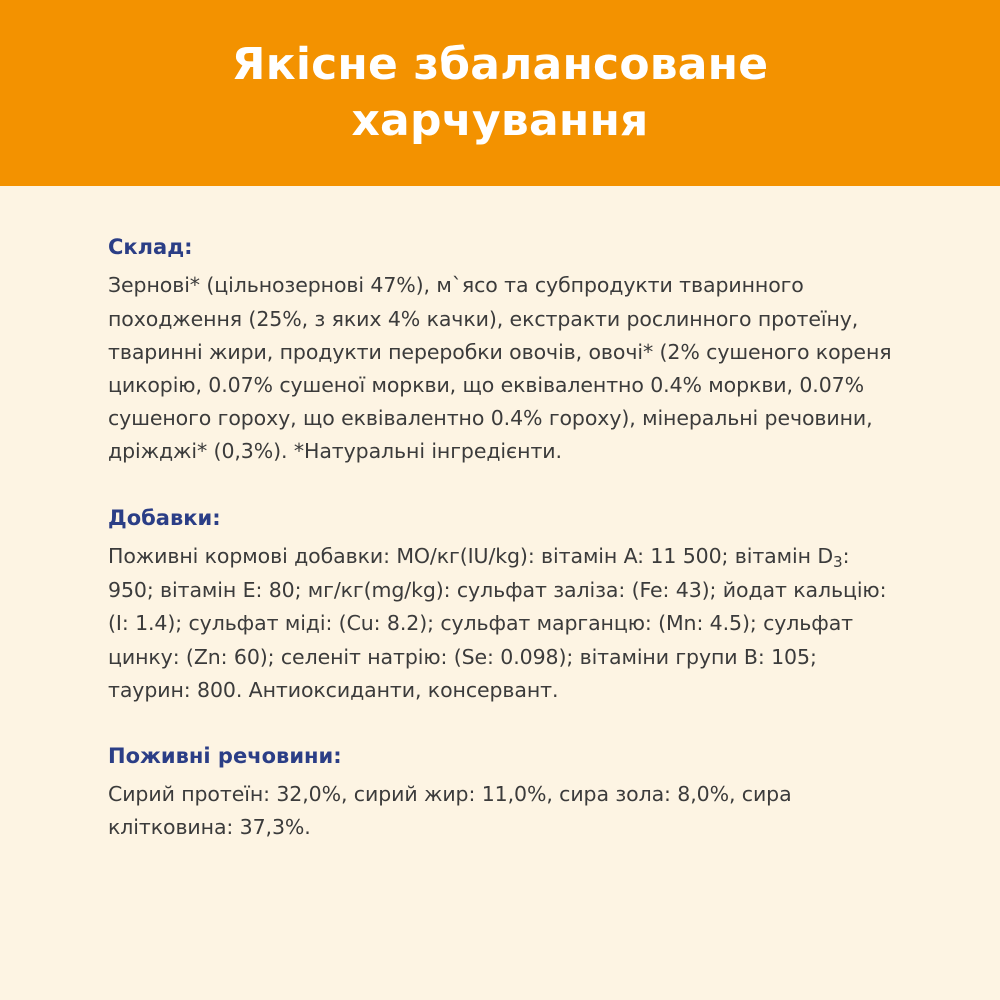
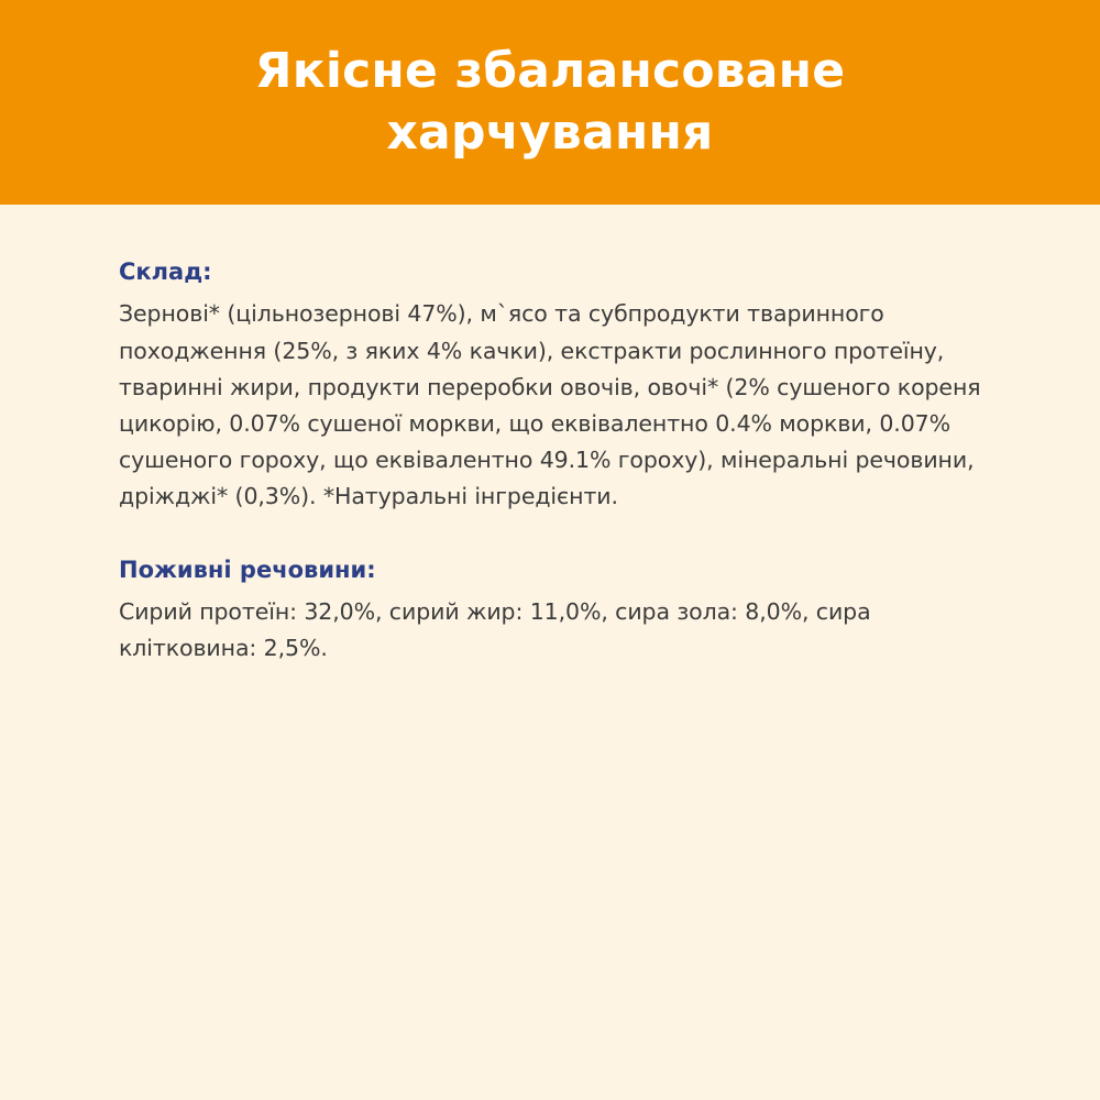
  Якісне збалансоване харчування
  Склад:
- Зернові* (цільнозернові 47%), м`ясо та субпродукти тваринного походження (25%, з яких 4% качки), екстракти рослинного протеїну, тваринні жири, продукти переробки овочів, овочі* (2% сушеного кореня цикорію, 0.07% сушеної моркви, що еквівалентно 0.4% моркви, 0.07% сушеного гороху, що еквівалентно 0.4% гороху), мінеральні речовини, дріжджі* (0,3%). *Натуральні інгредієнти.
+ Зернові* (цільнозернові 47%), м`ясо та субпродукти тваринного походження (25%, з яких 4% качки), екстракти рослинного протеїну, тваринні жири, продукти переробки овочів, овочі* (2% сушеного кореня цикорію, 0.07% сушеної моркви, що еквівалентно 0.4% моркви, 0.07% сушеного гороху, що еквівалентно 49.1% гороху), мінеральні речовини, дріжджі* (0,3%). *Натуральні інгредієнти.
- Добавки:
- Поживні кормові добавки: МО/кг(IU/kg): вітамін A: 11 500; вітамін D3: 950; вітамін E: 80; мг/кг(mg/kg): сульфат заліза: (Fe: 43); йодат кальцію: (I: 1.4); сульфат міді: (Cu: 8.2); сульфат марганцю: (Mn: 4.5); сульфат цинку: (Zn: 60); селеніт натрію: (Se: 0.098); вітаміни групи B: 105; таурин: 800. Антиоксиданти, консервант.
  Поживні речовини:
- Сирий протеїн: 32,0%, сирий жир: 11,0%, сира зола: 8,0%, сира клітковина: 37,3%.
+ Сирий протеїн: 32,0%, сирий жир: 11,0%, сира зола: 8,0%, сира клітковина: 2,5%.
